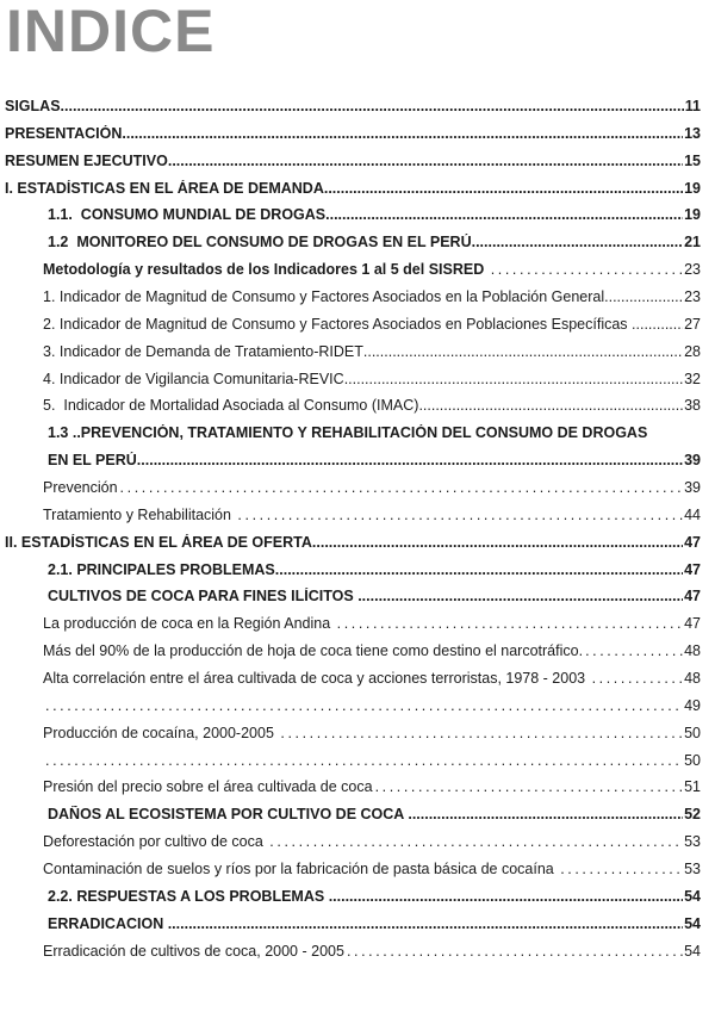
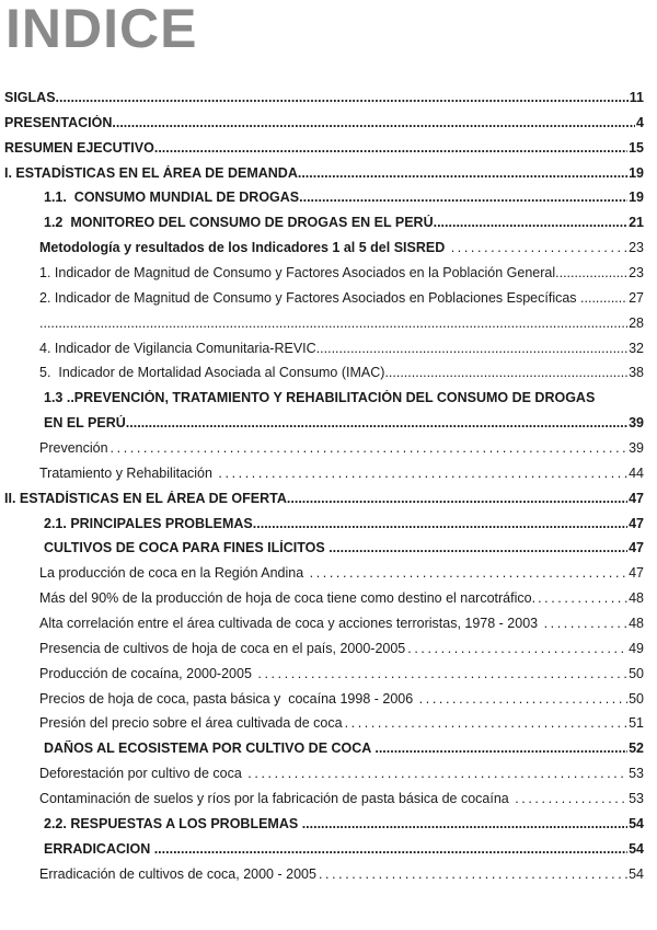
  INDICE
  SIGLAS
  11
  PRESENTACIÓN
- 13
+ 4
  RESUMEN EJECUTIVO
  15
  I. ESTADÍSTICAS EN EL ÁREA DE DEMANDA
  19
  1.1. CONSUMO MUNDIAL DE DROGAS
  19
  1.2 MONITOREO DEL CONSUMO DE DROGAS EN EL PERÚ
  21
  Metodología y resultados de los Indicadores 1 al 5 del SISRED
  23
  1. Indicador de Magnitud de Consumo y Factores Asociados en la Población General
  23
  2. Indicador de Magnitud de Consumo y Factores Asociados en Poblaciones Específicas
  27
- 3. Indicador de Demanda de Tratamiento-RIDET
  28
  4. Indicador de Vigilancia Comunitaria-REVIC
  32
  5. Indicador de Mortalidad Asociada al Consumo (IMAC)
  38
  1.3 ..PREVENCIÓN, TRATAMIENTO Y REHABILITACIÓN DEL CONSUMO DE DROGAS
  EN EL PERÚ
  39
  Prevención
  39
  Tratamiento y Rehabilitación
  44
  II. ESTADÍSTICAS EN EL ÁREA DE OFERTA.
  47
  2.1. PRINCIPALES PROBLEMAS
  47
  CULTIVOS DE COCA PARA FINES ILÍCITOS
  47
  La producción de coca en la Región Andina
  47
  Más del 90% de la producción de hoja de coca tiene como destino el narcotráfico.
  48
  Alta correlación entre el área cultivada de coca y acciones terroristas, 1978 - 2003
  48
+ Presencia de cultivos de hoja de coca en el país, 2000-2005
  49
  Producción de cocaína, 2000-2005
  50
+ Precios de hoja de coca, pasta básica y cocaína 1998 - 2006
  50
  Presión del precio sobre el área cultivada de coca
  51
  DAÑOS AL ECOSISTEMA POR CULTIVO DE COCA
  52
  Deforestación por cultivo de coca
  53
  Contaminación de suelos y ríos por la fabricación de pasta básica de cocaína
  53
  2.2. RESPUESTAS A LOS PROBLEMAS
  54
  ERRADICACION
  54
  Erradicación de cultivos de coca, 2000 - 2005
  54
